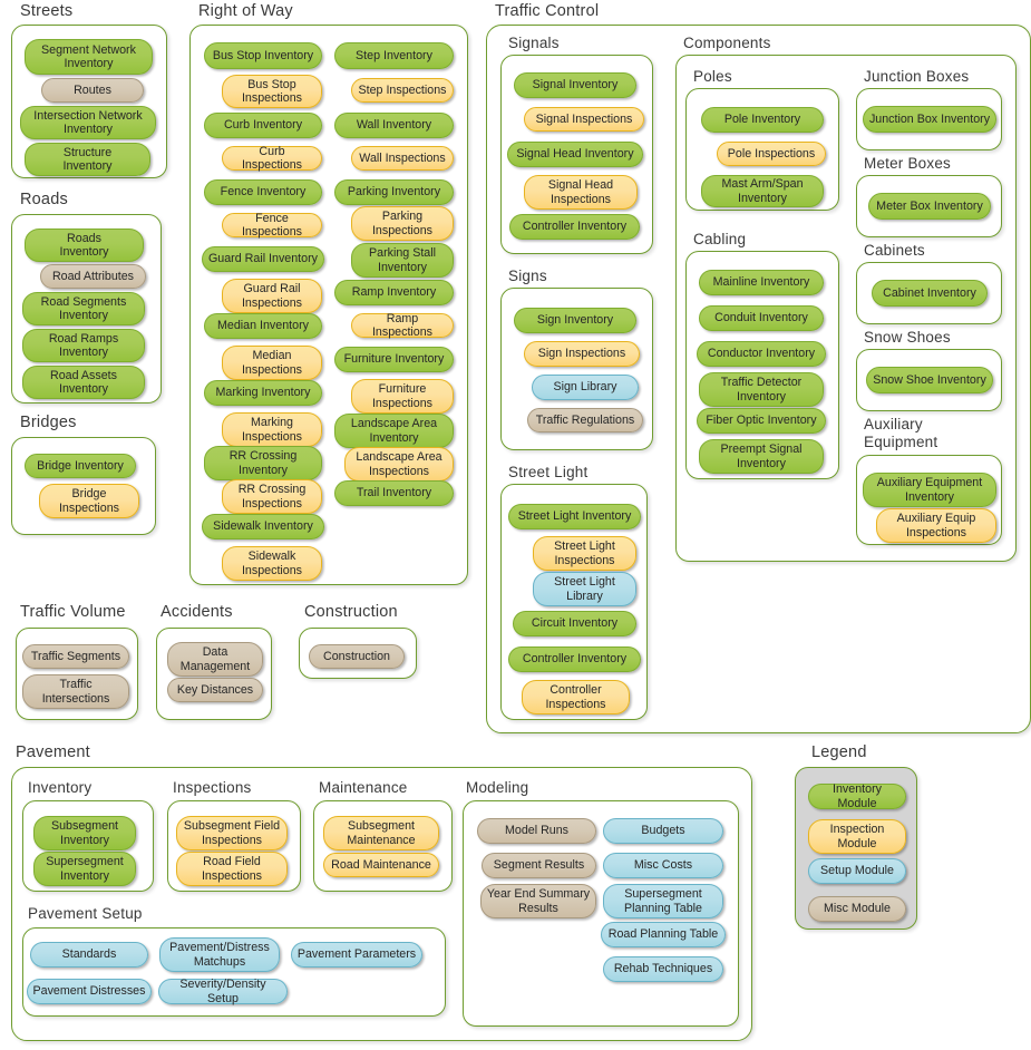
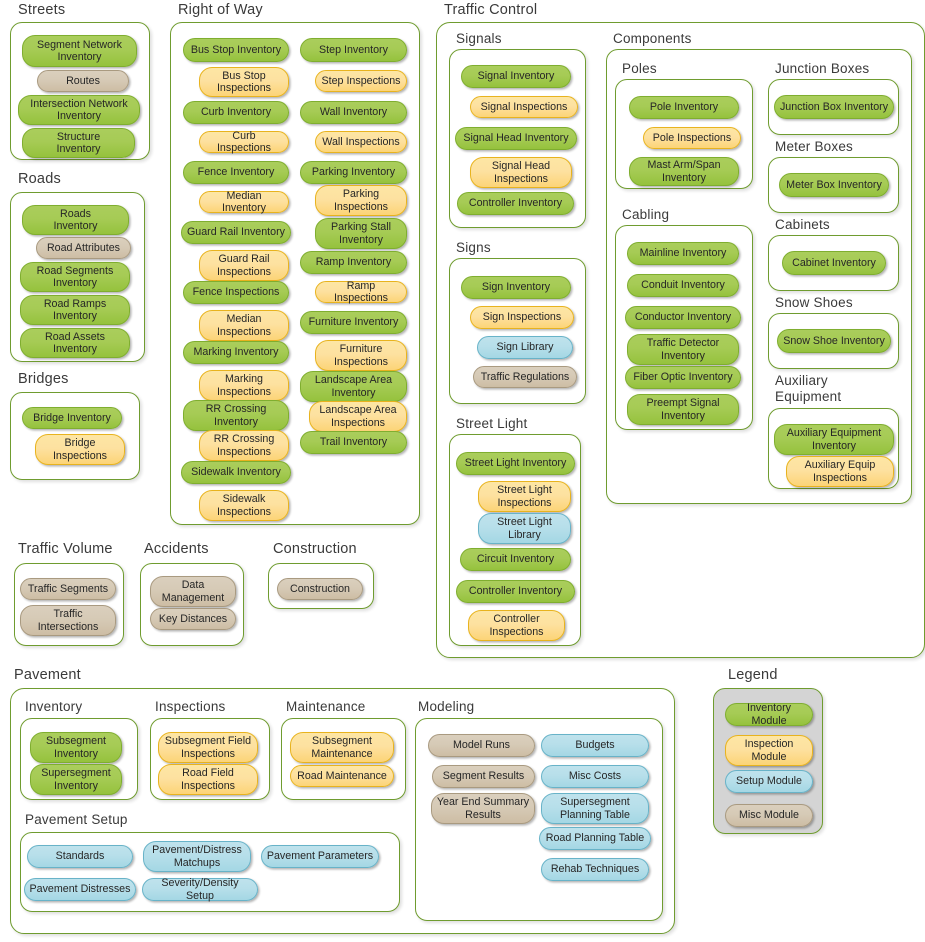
  Streets
  Segment Network
  Inventory
  Routes
  Intersection Network
  Inventory
  Structure
  Inventory
  Roads
  Roads
  Inventory
  Road Attributes
  Road Segments
  Inventory
  Road Ramps
  Inventory
  Road Assets
  Inventory
  Bridges
  Bridge Inventory
  Bridge
  Inspections
  Right of Way
  Bus Stop Inventory
  Bus Stop
  Inspections
  Curb Inventory
  Curb Inspections
  Fence Inventory
- Fence Inspections
+ Median Inventory
  Guard Rail Inventory
  Guard Rail
  Inspections
- Median Inventory
+ Fence Inspections
  Median
  Inspections
  Marking Inventory
  Marking
  Inspections
  RR Crossing
  Inventory
  RR Crossing
  Inspections
  Sidewalk Inventory
  Sidewalk
  Inspections
  Step Inventory
  Step Inspections
  Wall Inventory
  Wall Inspections
  Parking Inventory
  Parking
  Inspections
  Parking Stall
  Inventory
  Ramp Inventory
  Ramp Inspections
  Furniture Inventory
  Furniture
  Inspections
  Landscape Area
  Inventory
  Landscape Area
  Inspections
  Trail Inventory
  Traffic Control
  Signals
  Signal Inventory
  Signal Inspections
  Signal Head Inventory
  Signal Head
  Inspections
  Controller Inventory
  Signs
  Sign Inventory
  Sign Inspections
  Sign Library
  Traffic Regulations
  Street Light
  Street Light Inventory
  Street Light
  Inspections
  Street Light
  Library
  Circuit Inventory
  Controller Inventory
  Controller
  Inspections
  Components
  Poles
  Pole Inventory
  Pole Inspections
  Mast Arm/Span
  Inventory
  Cabling
  Mainline Inventory
  Conduit Inventory
  Conductor Inventory
  Traffic Detector
  Inventory
  Fiber Optic Inventory
  Preempt Signal
  Inventory
  Junction Boxes
  Junction Box Inventory
  Meter Boxes
  Meter Box Inventory
  Cabinets
  Cabinet Inventory
  Snow Shoes
  Snow Shoe Inventory
  Auxiliary
  Equipment
  Auxiliary Equipment
  Inventory
  Auxiliary Equip
  Inspections
  Traffic Volume
  Traffic Segments
  Traffic
  Intersections
  Accidents
  Data
  Management
  Key Distances
  Construction
  Construction
  Pavement
  Inventory
  Subsegment
  Inventory
  Supersegment
  Inventory
  Inspections
  Subsegment Field
  Inspections
  Road Field
  Inspections
  Maintenance
  Subsegment
  Maintenance
  Road Maintenance
  Pavement Setup
  Standards
  Pavement/Distress
  Matchups
  Pavement Parameters
  Pavement Distresses
  Severity/Density Setup
  Modeling
  Model Runs
  Segment Results
  Year End Summary
  Results
  Budgets
  Misc Costs
  Supersegment
  Planning Table
  Road Planning Table
  Rehab Techniques
  Legend
  Inventory Module
  Inspection
  Module
  Setup Module
  Misc Module
